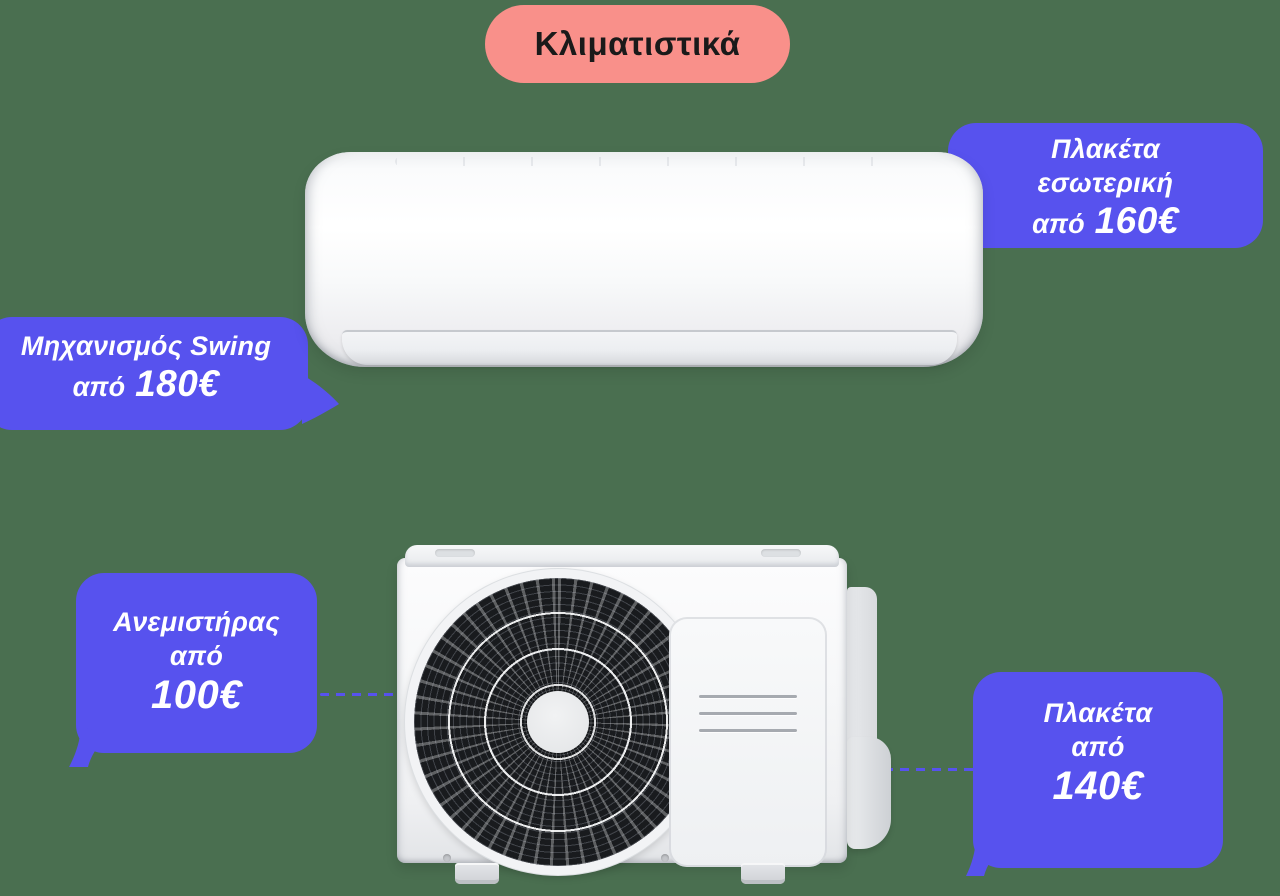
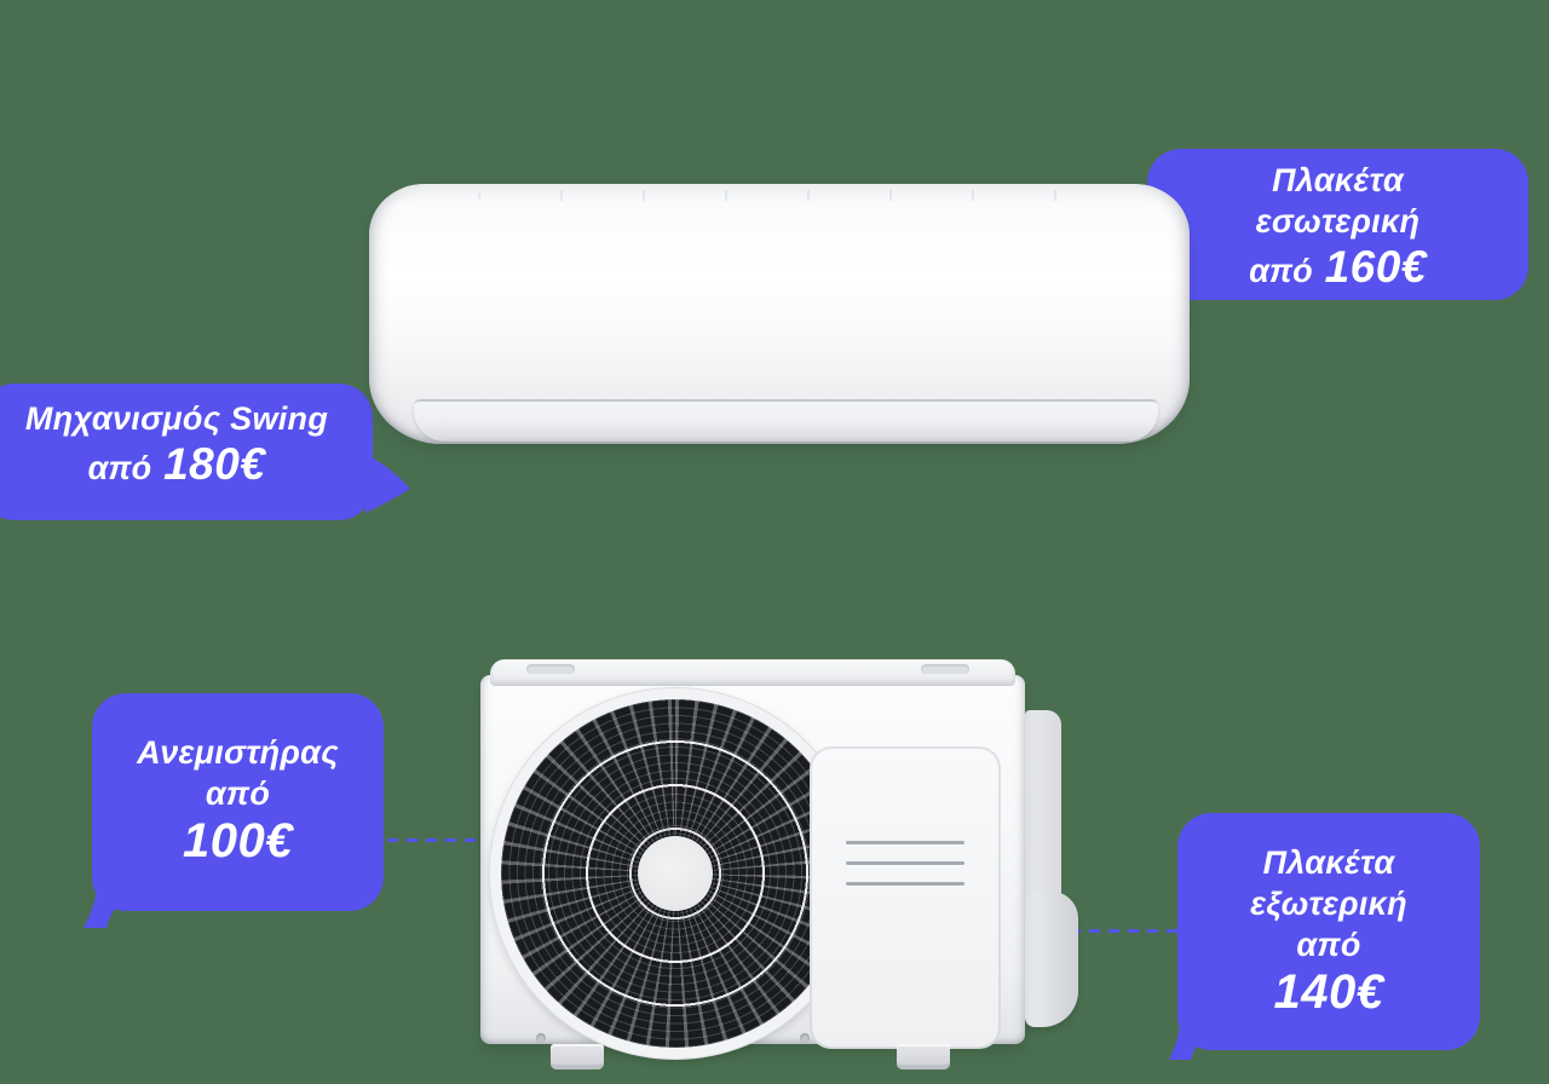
- Κλιματιστικά
  Πλακέτα
  εσωτερική
  από
  160€
  Μηχανισμός Swing
  από
  180€
  Ανεμιστήρας
  από
  100€
  Πλακέτα
+ εξωτερική
  από
  140€
